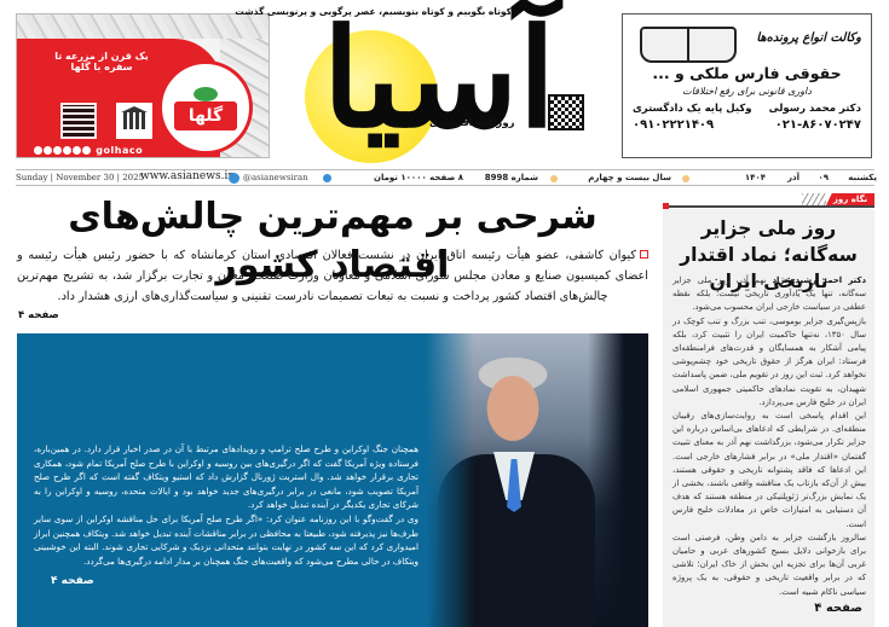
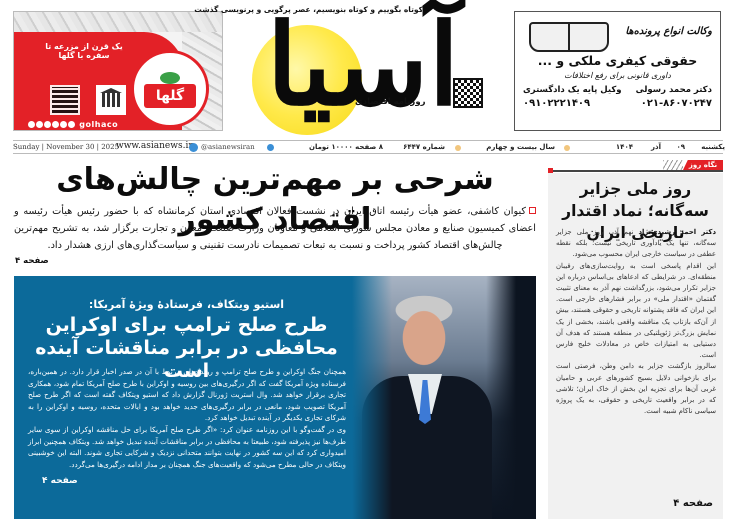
  یک قرن از مزرعه تا سفره با گلها
  گلها
  golhaco
  کوتاه بگوییم و کوتاه بنویسیم، عصر پرگویی و پرنویسی گذشت
  آسیا
  روزنامه اقتصادی
  وکالت انواع پرونده‌ها
- حقوقی فارس ملکی و ...
+ حقوقی کیفری ملکی و ...
  داوری قانونی برای رفع اختلافات
  دکتر محمد رسولی
  وکیل پایه یک دادگستری
  ۰۲۱-۸۶۰۷۰۲۴۷
  ۰۹۱۰۲۲۲۱۴۰۹
  Sunday | November 30 | 2025
  www.asianews.i
  @asianewsiran
  یکشنبه
  ۰۹
  آذر
  ۱۴۰۴
  سال بیست و چهارم
- شماره 8998
+ شماره ۶۴۴۷
  ۸ صفحه ۱۰۰۰۰ تومان
  شرحی بر مهم‌ترین چالش‌های اقتصاد کشور
  کیوان کاشفی، عضو هیأت رئیسه اتاق ایران در نشست فعالان اقتصادی استان کرمانشاه که با حضور رئیس هیأت رئیسه و اعضای کمیسیون صنایع و معادن مجلس شورای اسلامی و معاونان وزارت صنعت، معدن و تجارت برگزار شد، به تشریح مهم‌ترین چالش‌های اقتصاد کشور پرداخت و نسبت به تبعات تصمیمات نادرست تقنینی و سیاست‌گذاری‌های ارزی هشدار داد.
  صفحه ۴
+ استیو ویتکاف، فرستادۀ ویژۀ آمریکا:
+ طرح صلح ترامپ برای اوکراین محافظی در برابر مناقشات آینده است
  همچنان جنگ اوکراین و طرح صلح ترامپ و رویدادهای مرتبط با آن در صدر اخبار قرار دارد. در همین‌باره، فرستاده ویژه آمریکا گفت که اگر درگیری‌های بین روسیه و اوکراین با طرح صلح آمریکا تمام شود، همکاری تجاری برقرار خواهد شد. وال استریت ژورنال گزارش داد که استیو ویتکاف گفته است که اگر طرح صلح آمریکا تصویب شود، مانعی در برابر درگیری‌های جدید خواهد بود و ایالات متحده، روسیه و اوکراین را به شرکای تجاری یکدیگر در آینده تبدیل خواهد کرد.
  وی در گفت‌وگو با این روزنامه عنوان کرد: «اگر طرح صلح آمریکا برای حل مناقشه اوکراین از سوی سایر طرف‌ها نیز پذیرفته شود، طبیعتا به محافظی در برابر مناقشات آینده تبدیل خواهد شد. ویتکاف همچنین ابراز امیدواری کرد که این سه کشور در نهایت بتوانند متحدانی نزدیک و شرکایی تجاری شوند. البته این خوشبینی ویتکاف در حالی مطرح می‌شود که واقعیت‌های جنگ همچنان بر مدار ادامه درگیری‌ها می‌گردد.
  صفحه ۴
  نگاه روز
  روز ملی جزایر سه‌گانه؛ نماد اقتدار تاریخی ایران
- بازپس‌گیری جزایر بوموسی، تنب بزرگ و تنب کوچک در سال ۱۳۵۰، نه‌تنها حاکمیت ایران را تثبیت کرد، بلکه پیامی آشکار به همسایگان و قدرت‌های فرامنطقه‌ای فرستاد: ایران هرگز از حقوق تاریخی خود چشم‌پوشی نخواهد کرد. ثبت این روز در تقویم ملی، ضمن پاسداشت شهیدان، به تقویت نمادهای حاکمیتی جمهوری اسلامی ایران در خلیج فارس می‌پردازد.
- این اقدام پاسخی است به روایت‌سازی‌های رقیبان منطقه‌ای. در شرایطی که ادعاهای بی‌اساس درباره این جزایر تکرار می‌شود، بزرگداشت نهم آذر به معنای تثبیت گفتمان «اقتدار ملی» در برابر فشارهای خارجی است. این ادعاها که فاقد پشتوانه تاریخی و حقوقی هستند، بیش از آن‌که بازتاب یک مناقشه واقعی باشند، بخشی از یک نمایش بزرگ‌تر ژئوپلتیکی در منطقه هستند که هدف آن دستیابی به امتیازات خاص در معادلات خلیج فارس است.
+ این اقدام پاسخی است به روایت‌سازی‌های رقیبان منطقه‌ای. در شرایطی که ادعاهای بی‌اساس درباره این جزایر تکرار می‌شود، بزرگداشت نهم آذر به معنای تثبیت گفتمان «اقتدار ملی» در برابر فشارهای خارجی است. این ایران که فاقد پشتوانه تاریخی و حقوقی هستند، بیش از آن‌که بازتاب یک مناقشه واقعی باشند، بخشی از یک نمایش بزرگ‌تر ژئوپلتیکی در منطقه هستند که هدف آن دستیابی به امتیازات خاص در معادلات خلیج فارس است.
  سالروز بازگشت جزایر به دامن وطن، فرصتی است برای بازخوانی دلایل بسیج کشورهای عربی و حامیان غربی آن‌ها برای تجزیه این بخش از خاک ایران؛ تلاشی که در برابر واقعیت تاریخی و حقوقی، به یک پروژه سیاسی ناکام شبیه است.
  صفحه ۴
